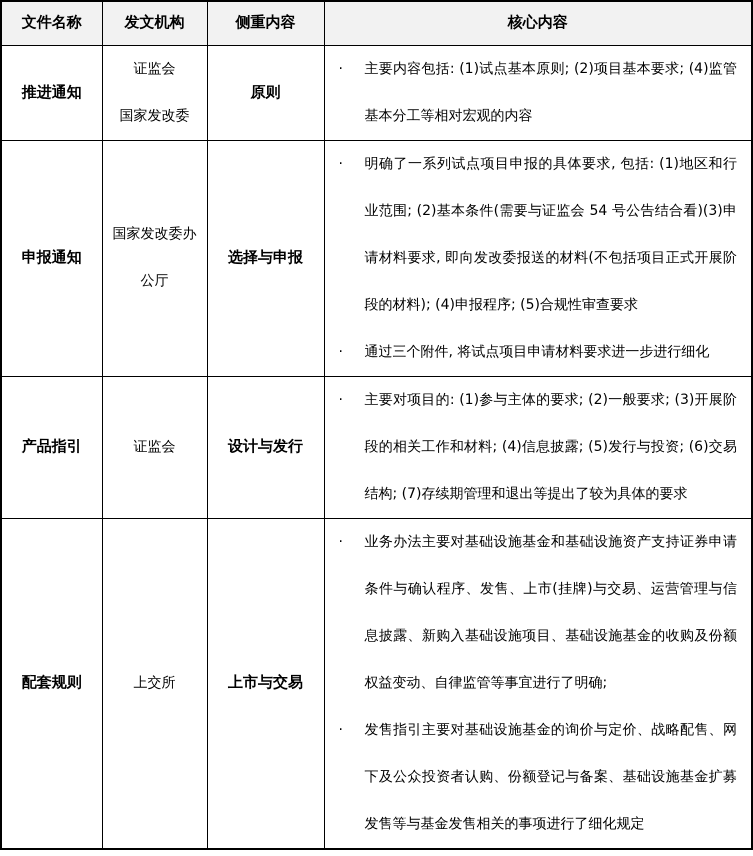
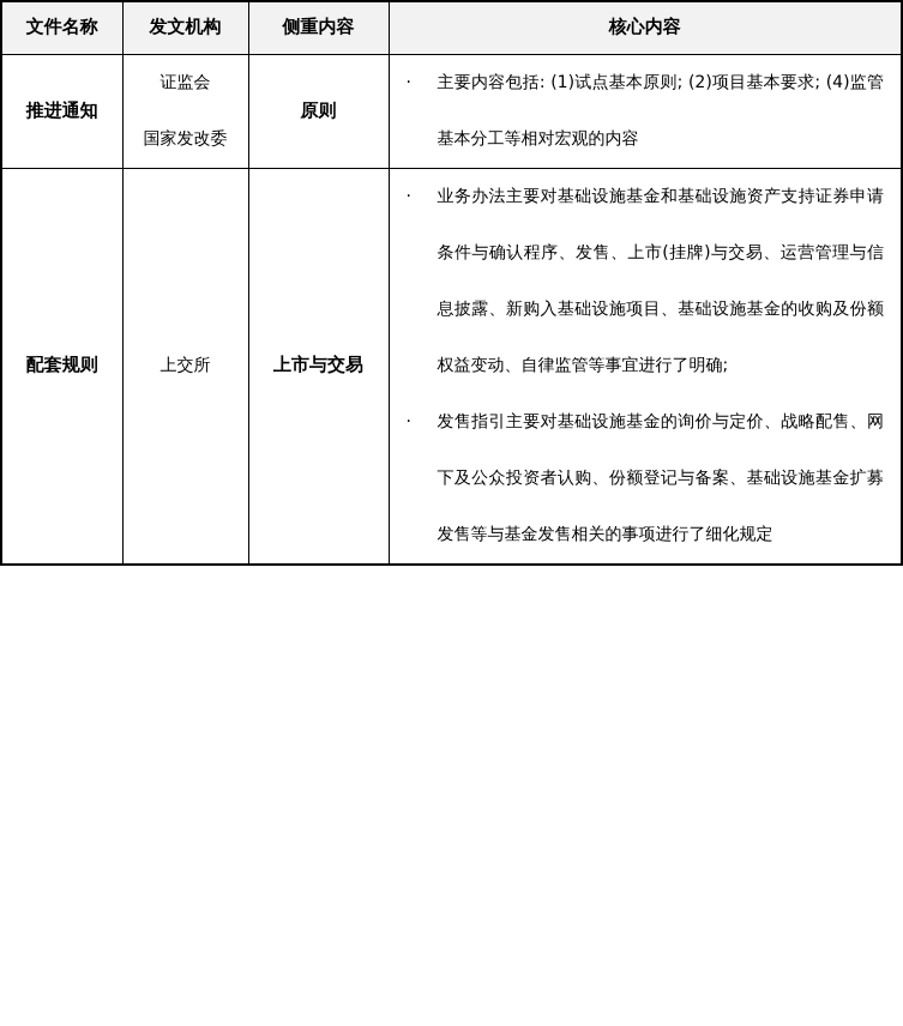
  文件名称	发文机构	侧重内容	核心内容
  推进通知	证监会国家发改委	原则	· 主要内容包括: (1)试点基本原则; (2)项目基本要求; (4)监管基本分工等相对宏观的内容
- 申报通知	国家发改委办公厅	选择与申报	· 明确了一系列试点项目申报的具体要求, 包括: (1)地区和行业范围; (2)基本条件(需要与证监会 54 号公告结合看)(3)申请材料要求, 即向发改委报送的材料(不包括项目正式开展阶段的材料); (4)申报程序; (5)合规性审查要求· 通过三个附件, 将试点项目申请材料要求进一步进行细化
- 产品指引	证监会	设计与发行	· 主要对项目的: (1)参与主体的要求; (2)一般要求; (3)开展阶段的相关工作和材料; (4)信息披露; (5)发行与投资; (6)交易结构; (7)存续期管理和退出等提出了较为具体的要求
  配套规则	上交所	上市与交易	· 业务办法主要对基础设施基金和基础设施资产支持证券申请条件与确认程序、发售、上市(挂牌)与交易、运营管理与信息披露、新购入基础设施项目、基础设施基金的收购及份额权益变动、自律监管等事宜进行了明确;· 发售指引主要对基础设施基金的询价与定价、战略配售、网下及公众投资者认购、份额登记与备案、基础设施基金扩募发售等与基金发售相关的事项进行了细化规定
